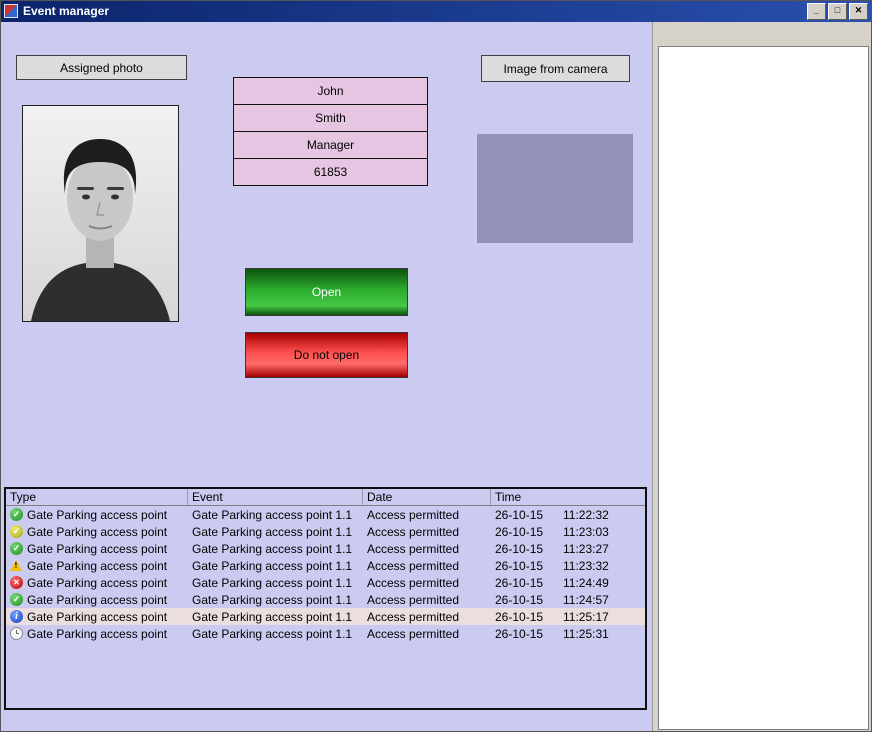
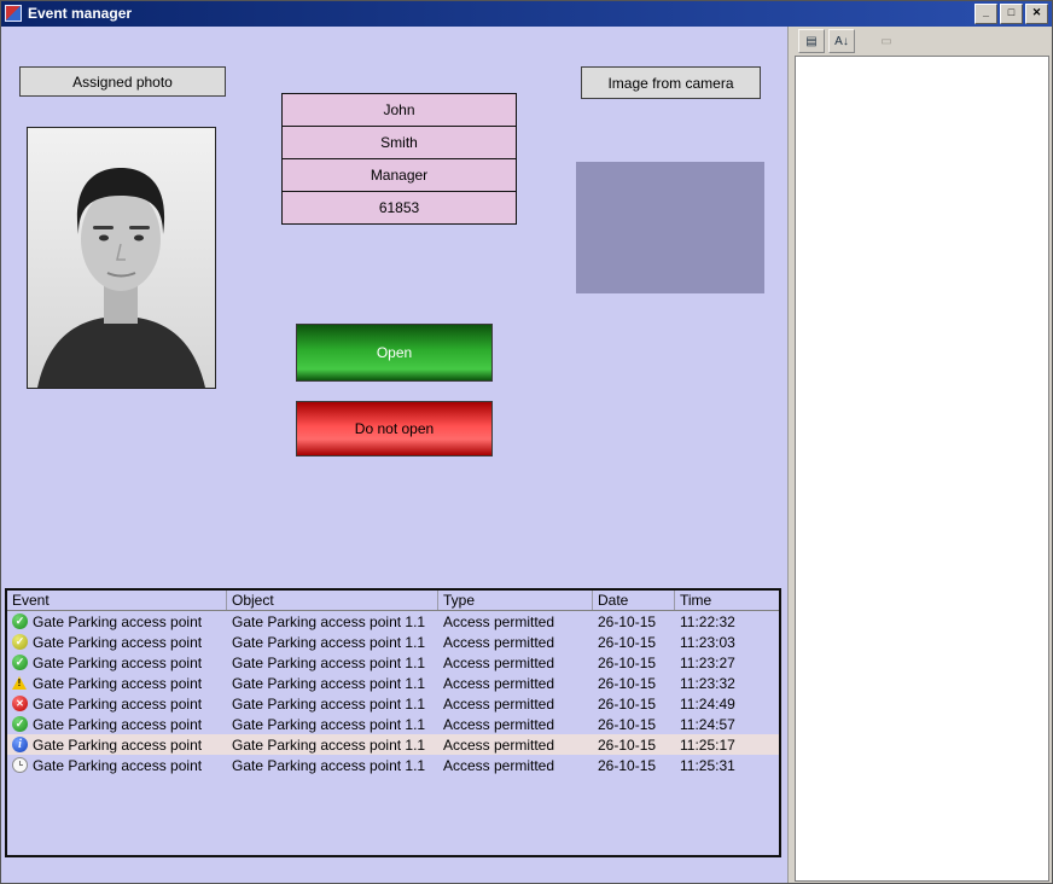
  Event manager
  _
  □
  ✕
  Assigned photo
  Image from camera
  John
  Smith
  Manager
  61853
  Open
  Do not open
- Type
+ Event
+ Object
- Event
+ Type
  Date
  Time
  ✓
  Gate Parking access point
  Gate Parking access point 1.1
  Access permitted
  26-10-15
  11:22:32
  ✓
  Gate Parking access point
  Gate Parking access point 1.1
  Access permitted
  26-10-15
  11:23:03
  ✓
  Gate Parking access point
  Gate Parking access point 1.1
  Access permitted
  26-10-15
  11:23:27
  Gate Parking access point
  Gate Parking access point 1.1
  Access permitted
  26-10-15
  11:23:32
  ✕
  Gate Parking access point
  Gate Parking access point 1.1
  Access permitted
  26-10-15
  11:24:49
  ✓
  Gate Parking access point
  Gate Parking access point 1.1
  Access permitted
  26-10-15
  11:24:57
  i
  Gate Parking access point
  Gate Parking access point 1.1
  Access permitted
  26-10-15
  11:25:17
  Gate Parking access point
  Gate Parking access point 1.1
  Access permitted
  26-10-15
  11:25:31
+ ▤
+ A↓
+ ▭
